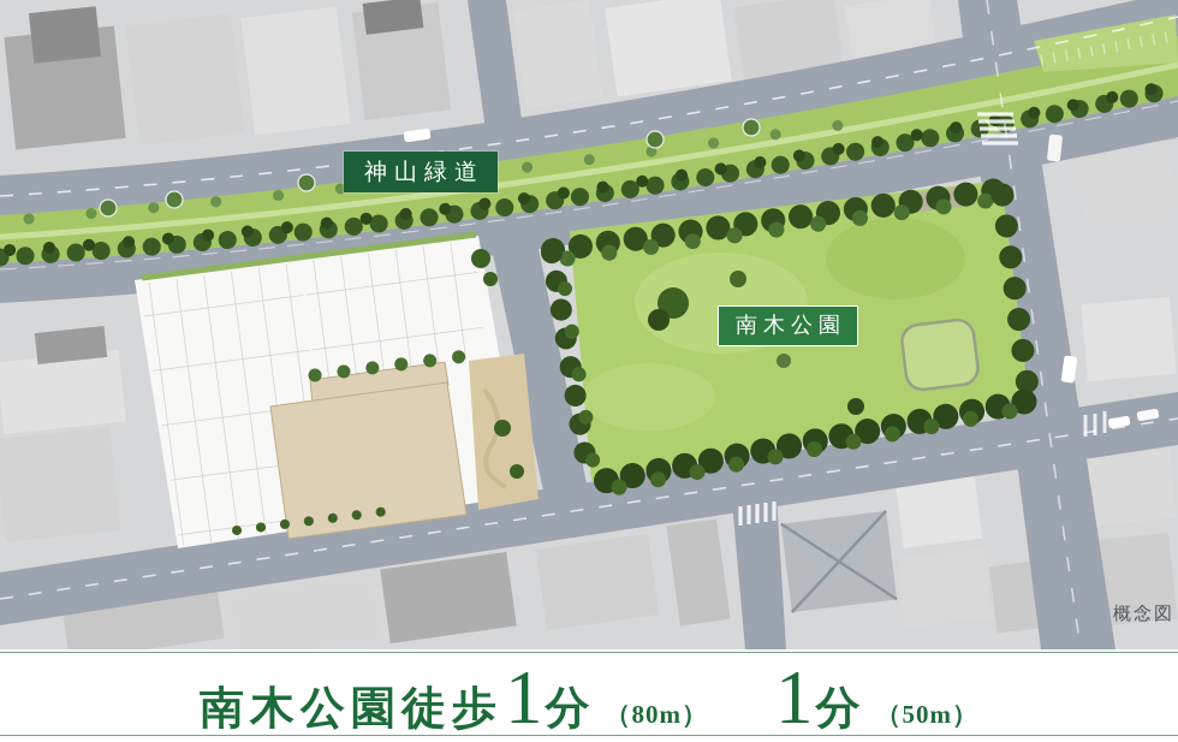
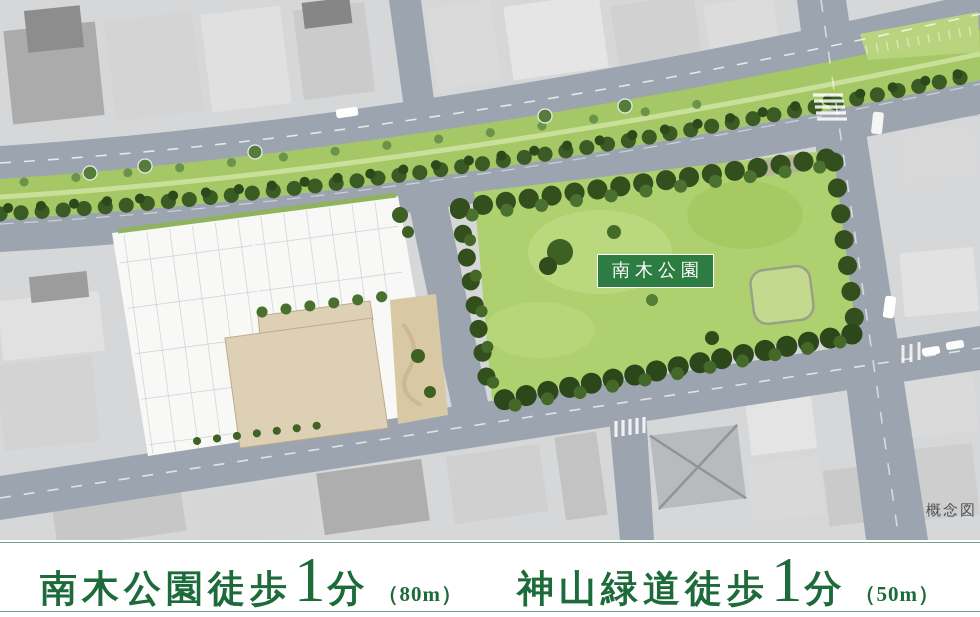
- 神山緑道
  南木公園
  概念図
  南木公園徒歩
  1
  分
  （80m）
+ 神山緑道徒歩
  1
  分
  （50m）
